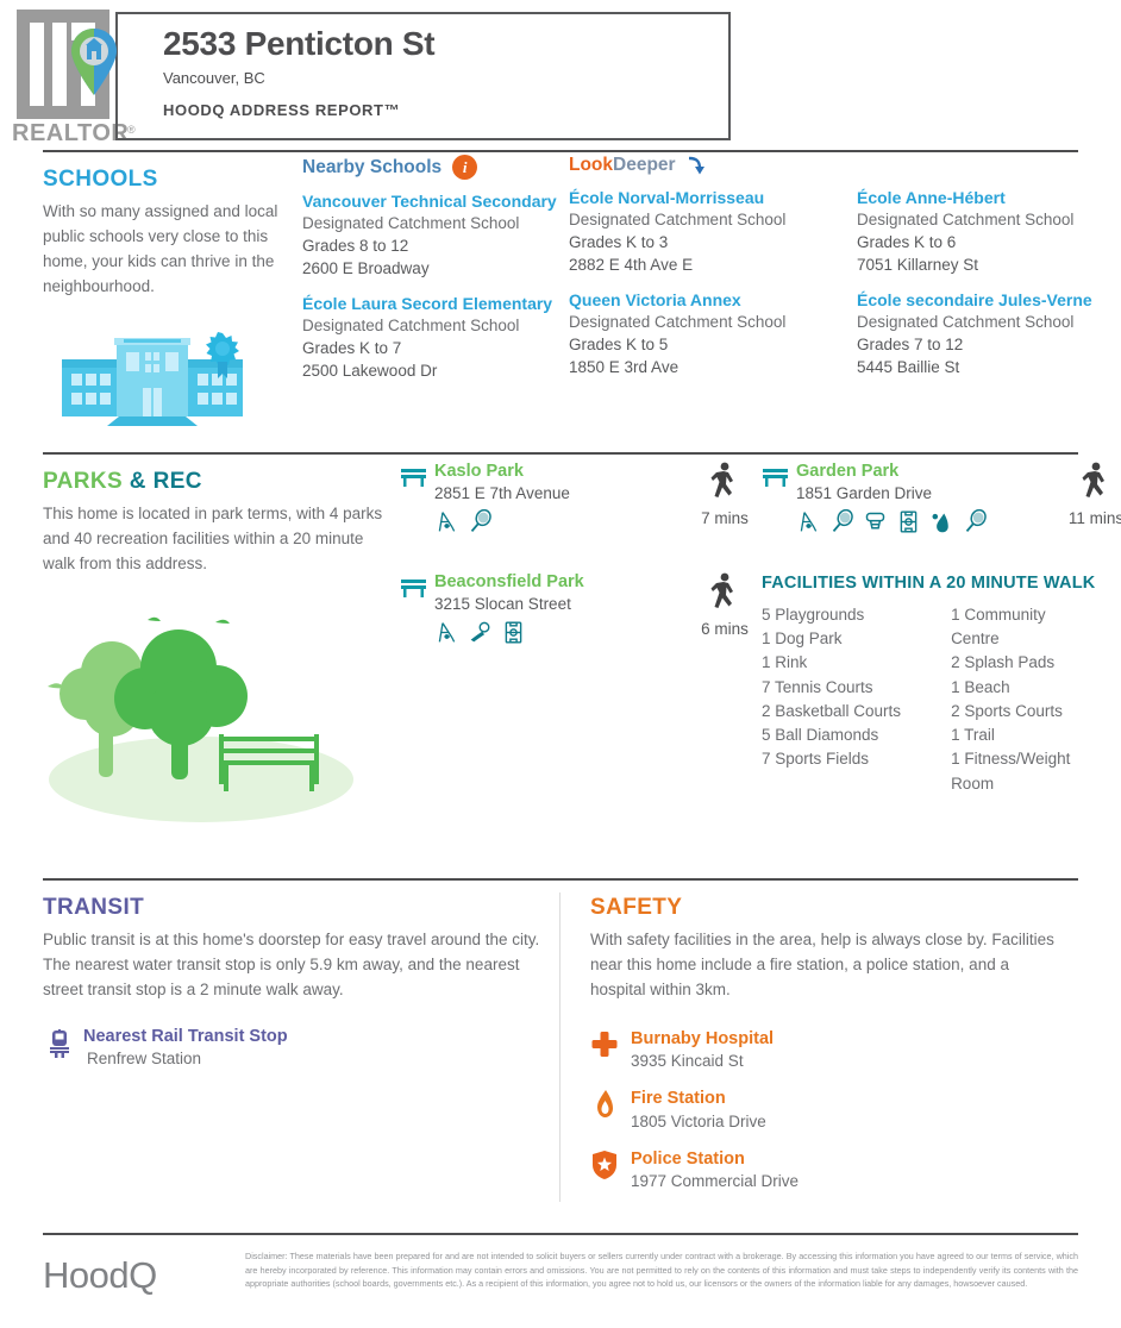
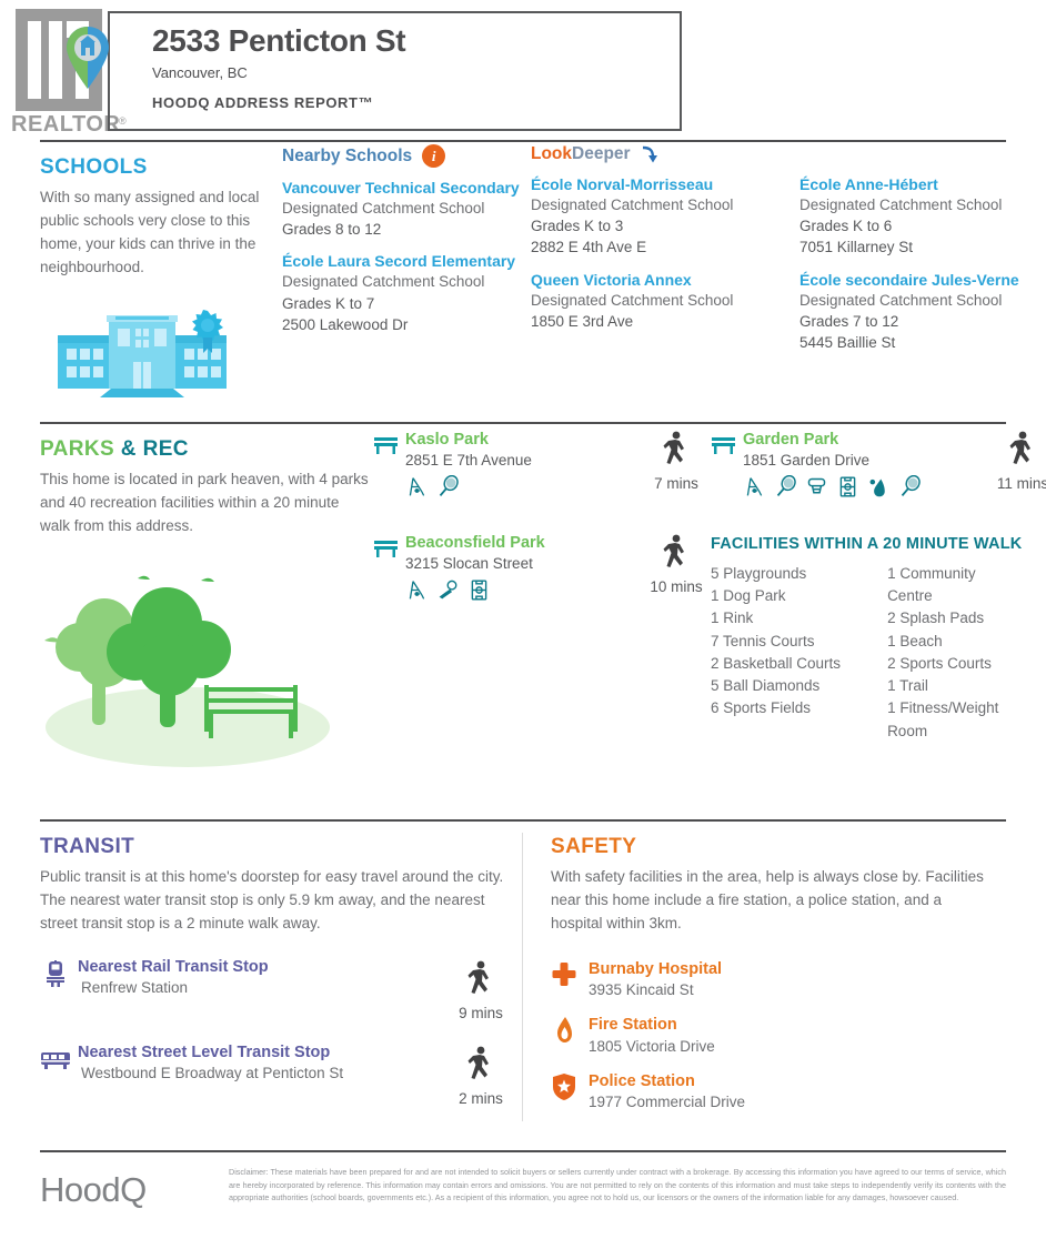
  REALTOR
  ®
  2533 Penticton St
  Vancouver, BC
  HOODQ ADDRESS REPORT™
  SCHOOLS
  With so many assigned and local public schools very close to this home, your kids can thrive in the neighbourhood.
  Nearby Schools
  i
  Vancouver Technical Secondary
  Designated Catchment School
  Grades 8 to 12
- 2600 E Broadway
  École Laura Secord Elementary
  Designated Catchment School
  Grades K to 7
  2500 Lakewood Dr
  LookDeeper
  École Norval-Morrisseau
  Designated Catchment School
  Grades K to 3
  2882 E 4th Ave E
  Queen Victoria Annex
  Designated Catchment School
- Grades K to 5
  1850 E 3rd Ave
  École Anne-Hébert
  Designated Catchment School
  Grades K to 6
  7051 Killarney St
  École secondaire Jules-Verne
  Designated Catchment School
  Grades 7 to 12
  5445 Baillie St
  PARKS & REC
- This home is located in park terms, with 4 parks and 40 recreation facilities within a 20 minute walk from this address.
+ This home is located in park heaven, with 4 parks and 40 recreation facilities within a 20 minute walk from this address.
  Kaslo Park
  2851 E 7th Avenue
  7 mins
  Garden Park
  1851 Garden Drive
  11 mins
  Beaconsfield Park
  3215 Slocan Street
- 6 mins
+ 10 mins
  FACILITIES WITHIN A 20 MINUTE WALK
  5 Playgrounds
  1 Dog Park
  1 Rink
  7 Tennis Courts
  2 Basketball Courts
  5 Ball Diamonds
- 7 Sports Fields
+ 6 Sports Fields
  1 Community Centre
  2 Splash Pads
  1 Beach
  2 Sports Courts
  1 Trail
  1 Fitness/Weight Room
  TRANSIT
  Public transit is at this home's doorstep for easy travel around the city. The nearest water transit stop is only 5.9 km away, and the nearest street transit stop is a 2 minute walk away.
  Nearest Rail Transit Stop
  Renfrew Station
+ 9 mins
+ Nearest Street Level Transit Stop
+ Westbound E Broadway at Penticton St
+ 2 mins
  SAFETY
  With safety facilities in the area, help is always close by. Facilities near this home include a fire station, a police station, and a hospital within 3km.
  Burnaby Hospital
  3935 Kincaid St
  Fire Station
  1805 Victoria Drive
  Police Station
  1977 Commercial Drive
  HoodQ
  Disclaimer: These materials have been prepared for and are not intended to solicit buyers or sellers currently under contract with a brokerage. By accessing this information you have agreed to our terms of service, which are hereby incorporated by reference. This information may contain errors and omissions. You are not permitted to rely on the contents of this information and must take steps to independently verify its contents with the appropriate authorities (school boards, governments etc.). As a recipient of this information, you agree not to hold us, our licensors or the owners of the information liable for any damages, howsoever caused.
